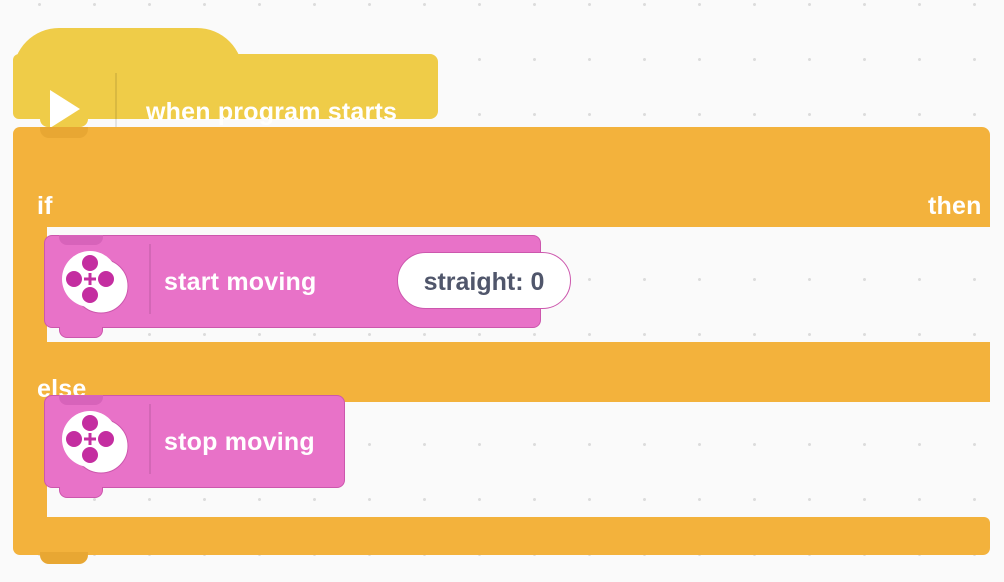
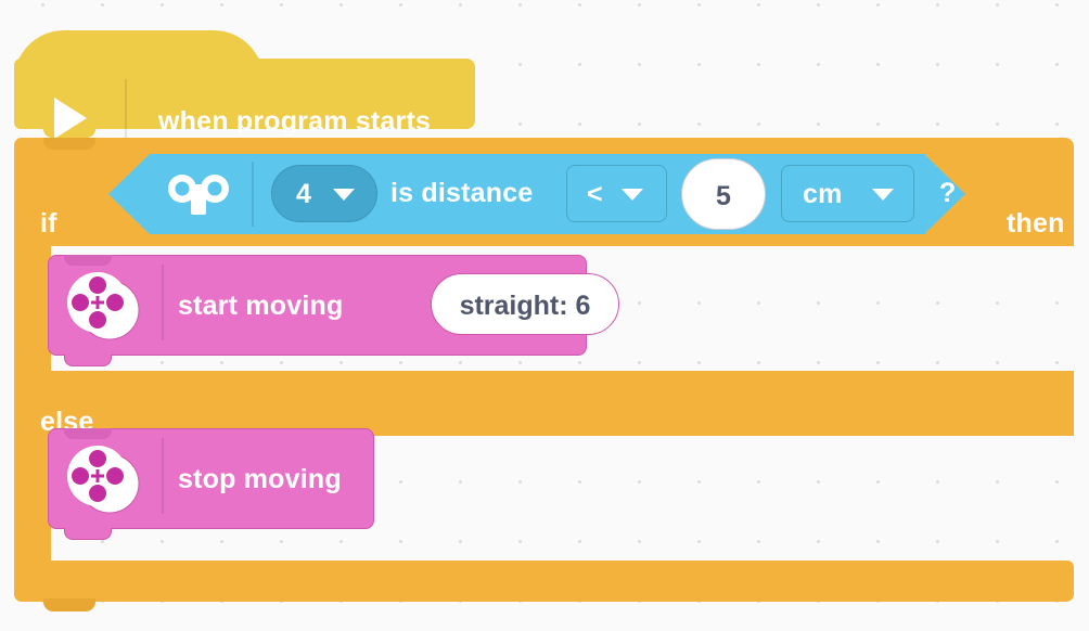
  when program starts
  if
  then
  else
+ 4
+ is distance
+ <
+ 5
+ cm
+ ?
  start moving
- straight: 0
+ straight: 6
  stop moving
